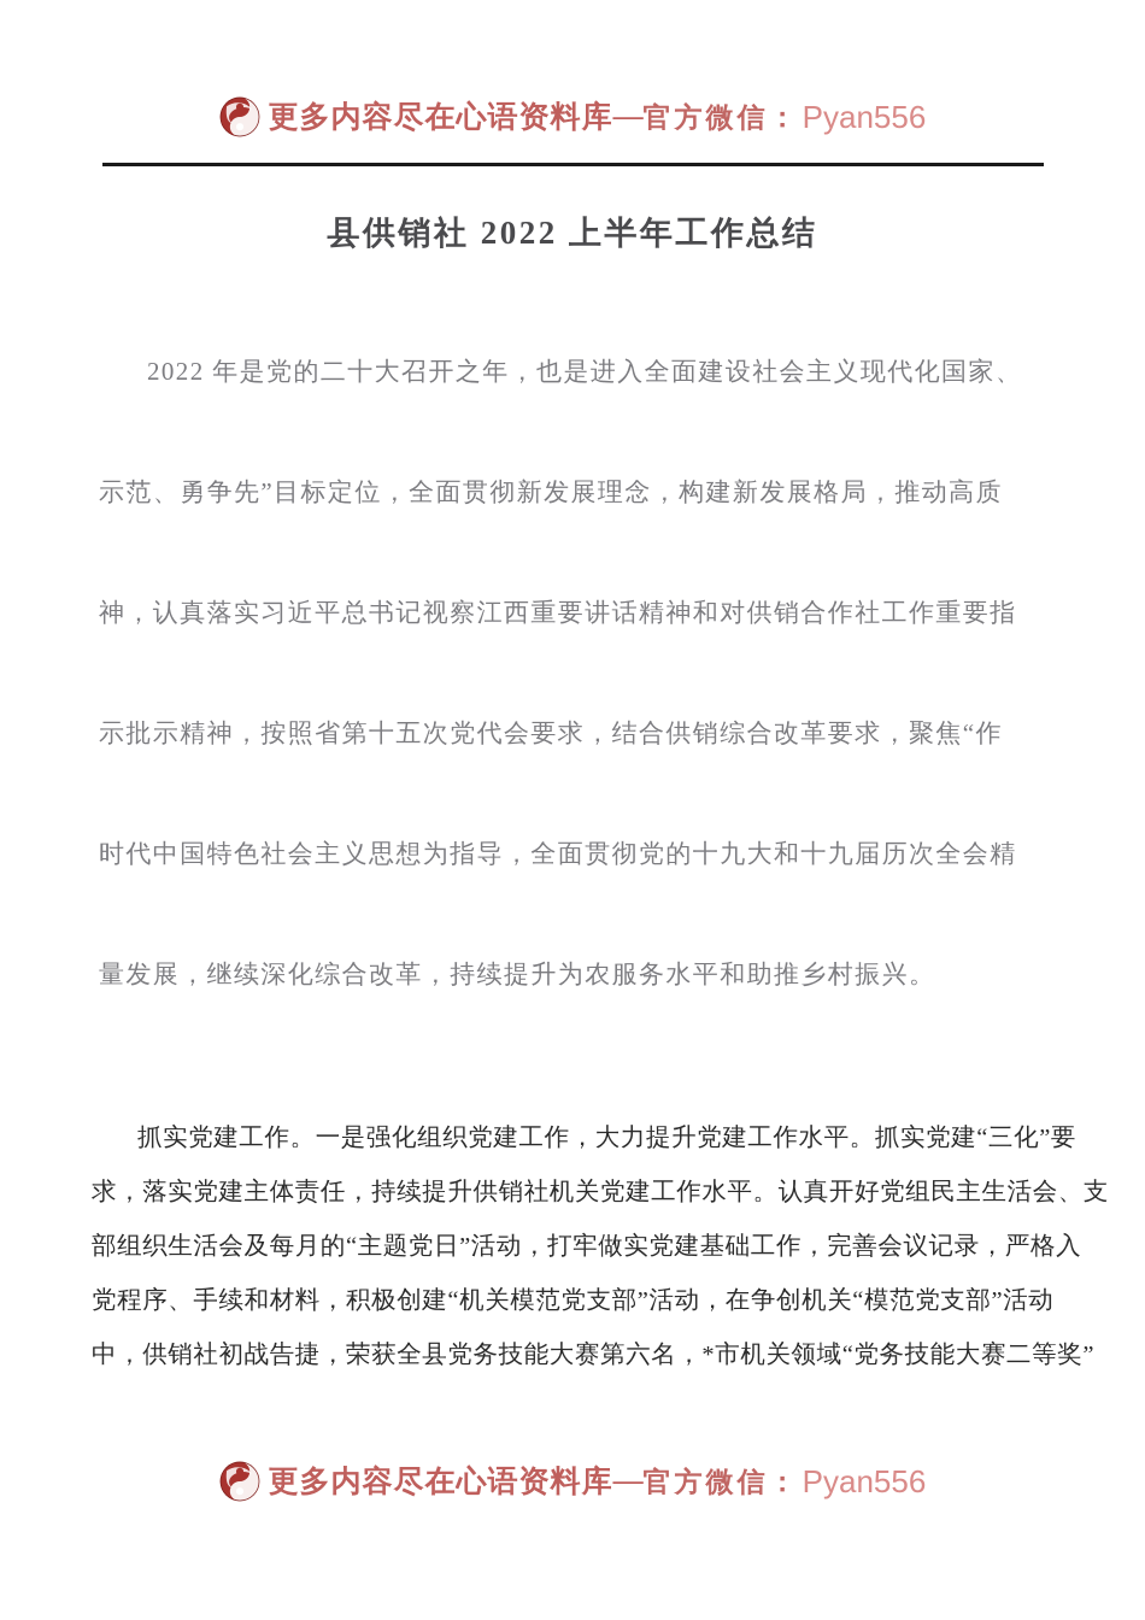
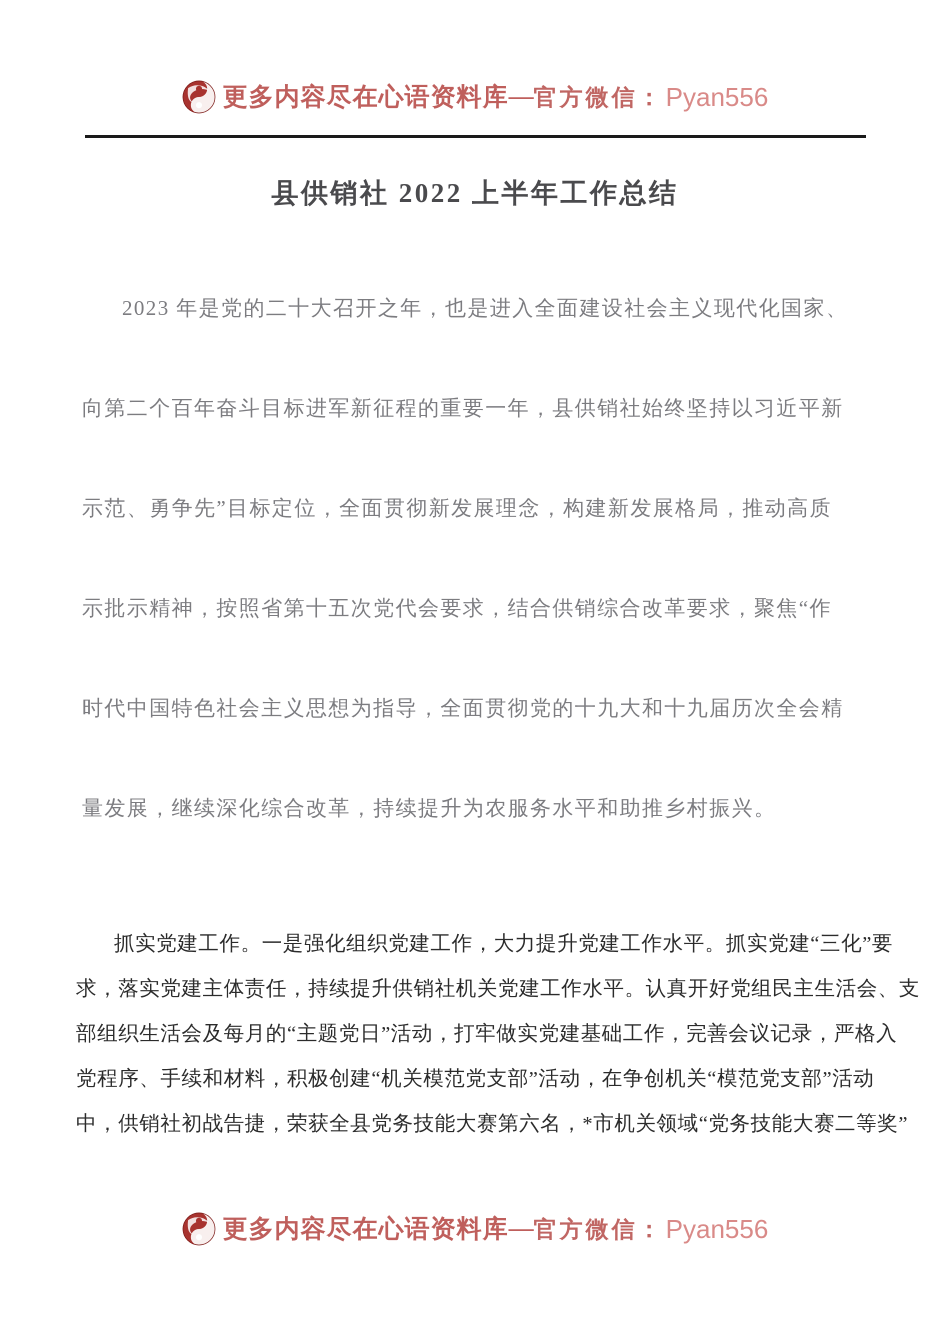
  更多内容尽在心语资料库
  —
  官方微信：
  Pyan556
  县供销社 2022 上半年工作总结
- 2022 年是党的二十大召开之年，也是进入全面建设社会主义现代化国家、
+ 2023 年是党的二十大召开之年，也是进入全面建设社会主义现代化国家、
+ 向第二个百年奋斗目标进军新征程的重要一年，县供销社始终坚持以习近平新
  示范、勇争先”目标定位，全面贯彻新发展理念，构建新发展格局，推动高质
- 神，认真落实习近平总书记视察江西重要讲话精神和对供销合作社工作重要指
  示批示精神，按照省第十五次党代会要求，结合供销综合改革要求，聚焦“作
  时代中国特色社会主义思想为指导，全面贯彻党的十九大和十九届历次全会精
  量发展，继续深化综合改革，持续提升为农服务水平和助推乡村振兴。
  抓实党建工作。一是强化组织党建工作，大力提升党建工作水平。抓实党建“三化”要
  求，落实党建主体责任，持续提升供销社机关党建工作水平。认真开好党组民主生活会、支
  部组织生活会及每月的“主题党日”活动，打牢做实党建基础工作，完善会议记录，严格入
  党程序、手续和材料，积极创建“机关模范党支部”活动，在争创机关“模范党支部”活动
  中，供销社初战告捷，荣获全县党务技能大赛第六名，*市机关领域“党务技能大赛二等奖”
  更多内容尽在心语资料库
  —
  官方微信：
  Pyan556
